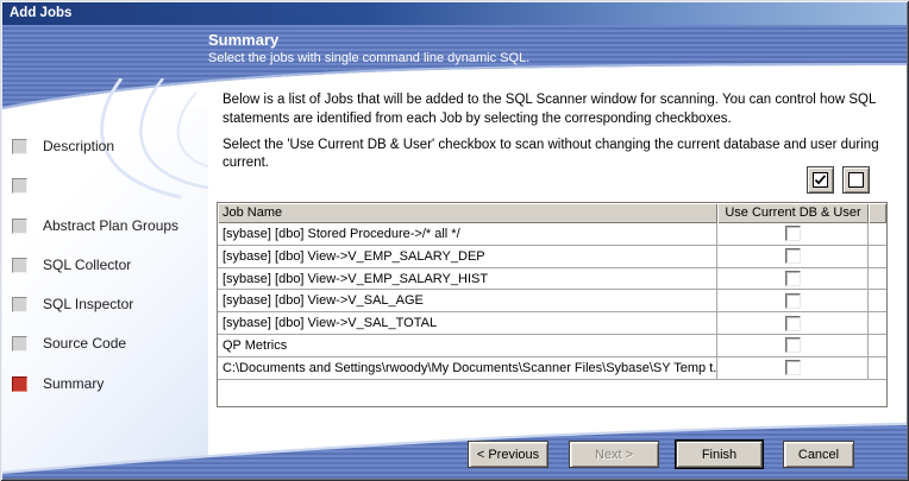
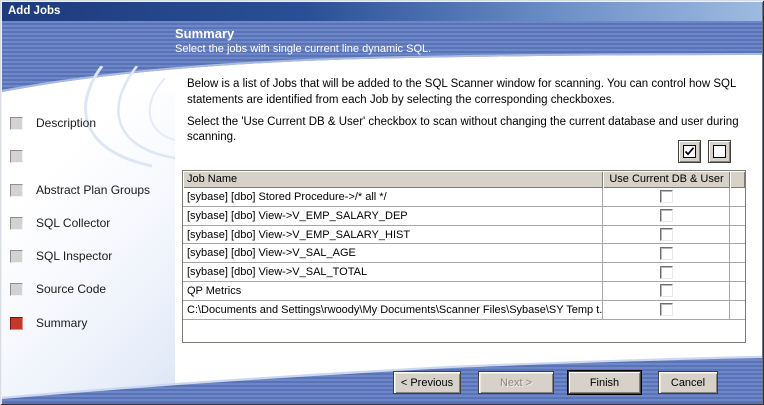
  Add Jobs
  Summary
- Select the jobs with single command line dynamic SQL.
+ Select the jobs with single current line dynamic SQL.
  Description
  Abstract Plan Groups
  SQL Collector
  SQL Inspector
  Source Code
  Summary
  Below is a list of Jobs that will be added to the SQL Scanner window for scanning. You can control how SQL statements are identified from each Job by selecting the corresponding checkboxes.
- Select the 'Use Current DB & User' checkbox to scan without changing the current database and user during current.
+ Select the 'Use Current DB & User' checkbox to scan without changing the current database and user during scanning.
  Job Name
  Use Current DB & User
  [sybase] [dbo] Stored Procedure->/* all */
  [sybase] [dbo] View->V_EMP_SALARY_DEP
  [sybase] [dbo] View->V_EMP_SALARY_HIST
  [sybase] [dbo] View->V_SAL_AGE
  [sybase] [dbo] View->V_SAL_TOTAL
  QP Metrics
  C:\Documents and Settings\rwoody\My Documents\Scanner Files\Sybase\SY Temp t.
  < Previous
  Next >
  Finish
  Cancel
